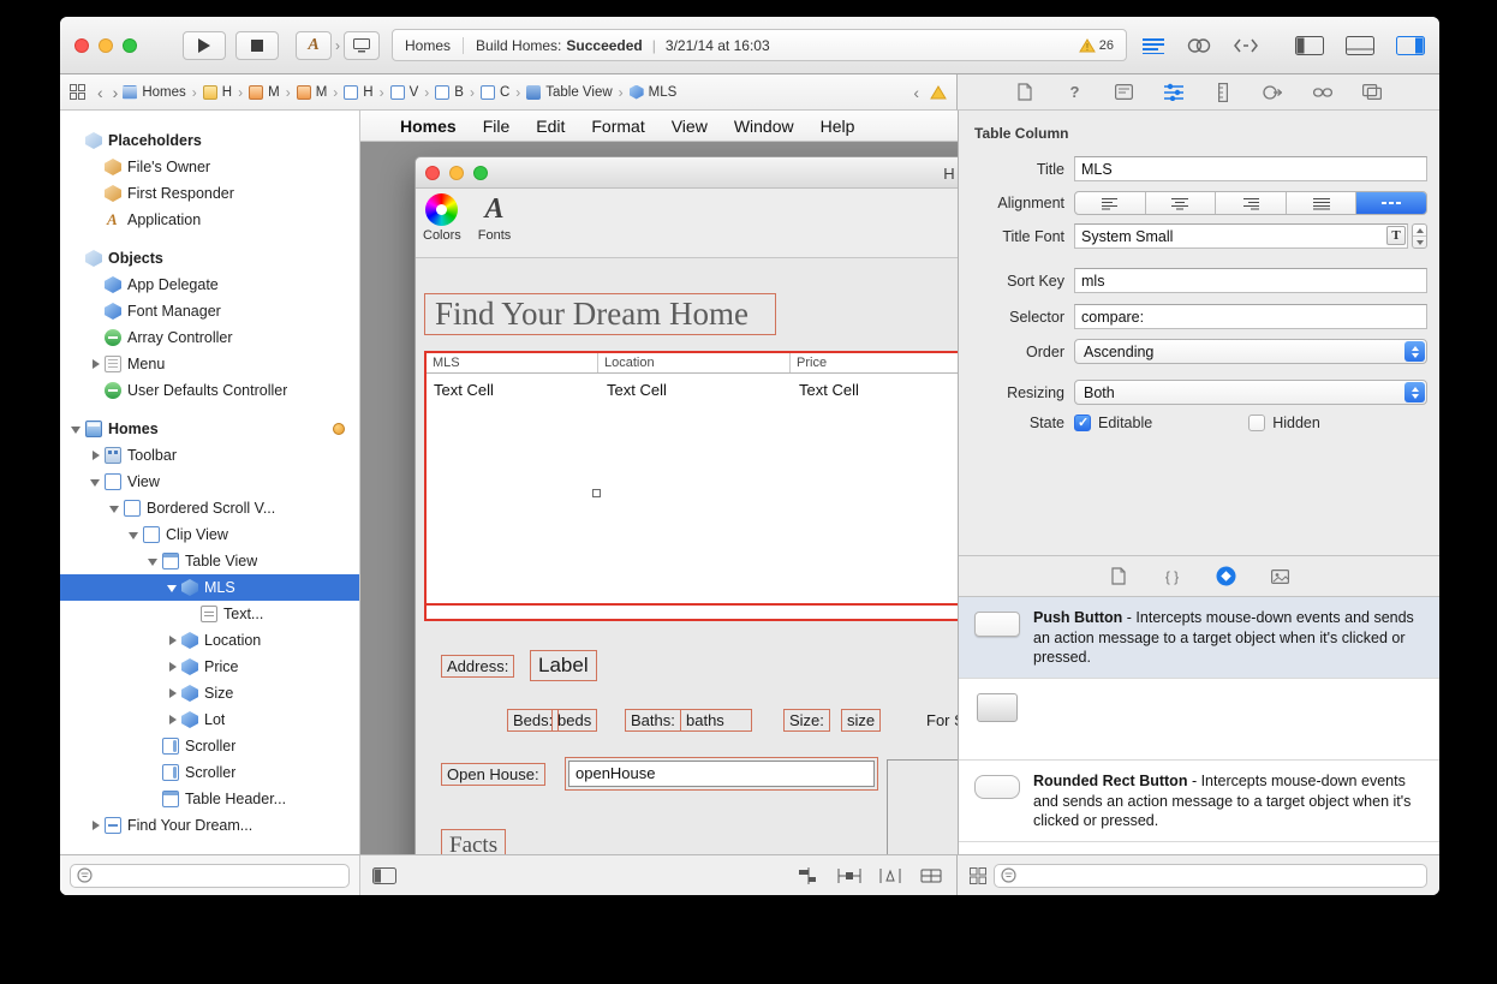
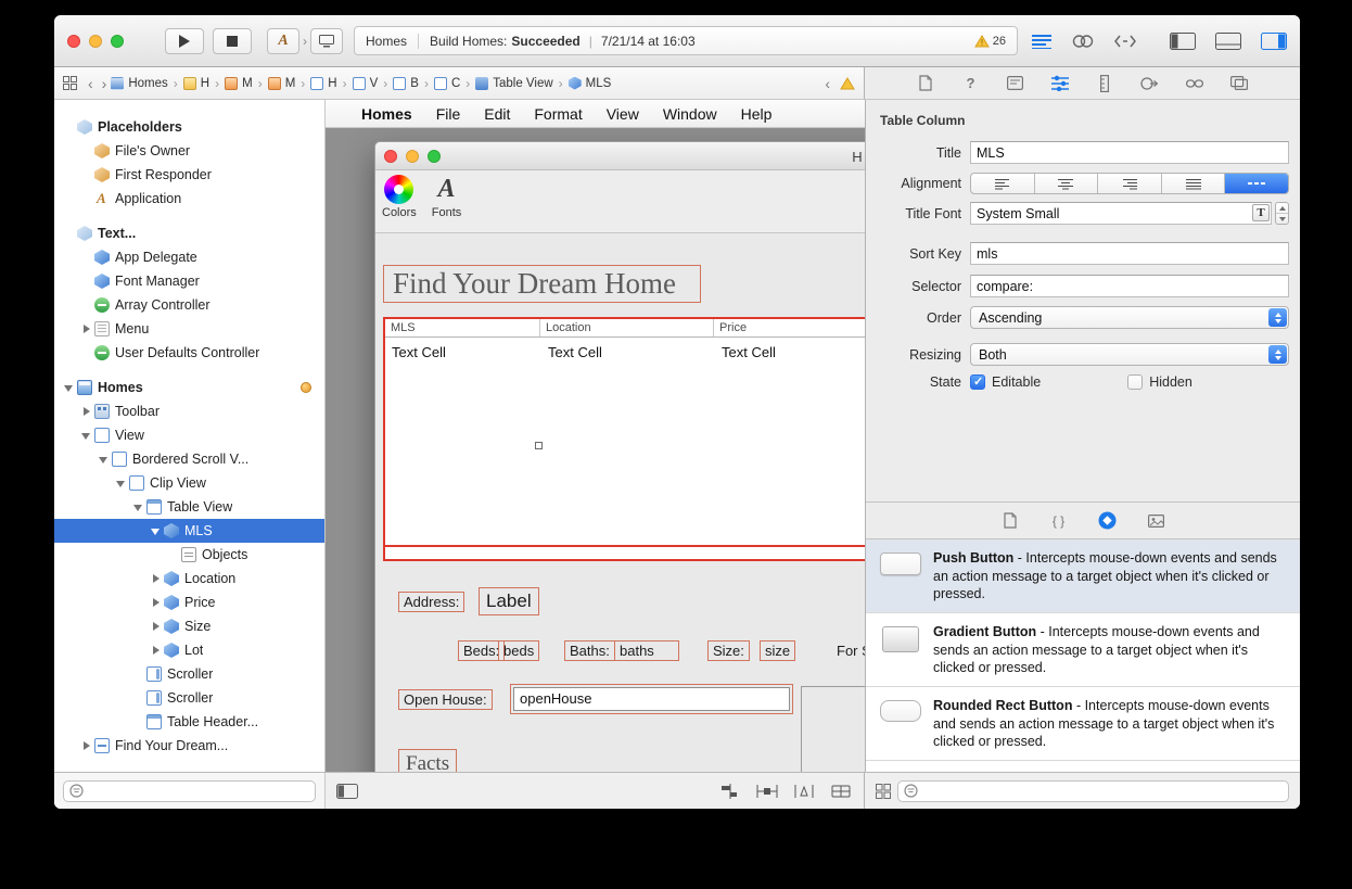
  A
  ›
  Homes
  Build Homes:
  Succeeded
  |
- 3/21/14 at 16:03
+ 7/21/14 at 16:03
  !
  26
  ‹
  ›
  Homes
  ›
  H
  ›
  M
  ›
  M
  ›
  H
  ›
  V
  ›
  B
  ›
  C
  ›
  Table View
  ›
  MLS
  ‹
  ?
  Placeholders
  File's Owner
  First Responder
  Application
- Objects
+ Text...
  App Delegate
  Font Manager
  Array Controller
  Menu
  User Defaults Controller
  Homes
  Toolbar
  View
  Bordered Scroll V...
  Clip View
  Table View
  MLS
- Text...
+ Objects
  Location
  Price
  Size
  Lot
  Scroller
  Scroller
  Table Header...
  Find Your Dream...
  Homes
  File
  Edit
  Format
  View
  Window
  Help
  H
  Colors
  A
  Fonts
  Find Your Dream Home
  MLS
  Location
  Price
  Text Cell
  Text Cell
  Text Cell
  Address:
  Label
  Beds:
  beds
  Baths:
  baths
  Size:
  size
  For
  Open House:
  openHouse
  Facts
  Table Column
  Title
  MLS
  Alignment
  Title Font
  System Small
  T
  Sort Key
  mls
  Selector
  compare:
  Order
  Ascending
  Resizing
  Both
  State
  Editable
  Hidden
  { }
  Push Button - Intercepts mouse-down events and sends an action message to a target object when it's clicked or pressed.
+ Gradient Button - Intercepts mouse-down events and sends an action message to a target object when it's clicked or pressed.
  Rounded Rect Button - Intercepts mouse-down events and sends an action message to a target object when it's clicked or pressed.
